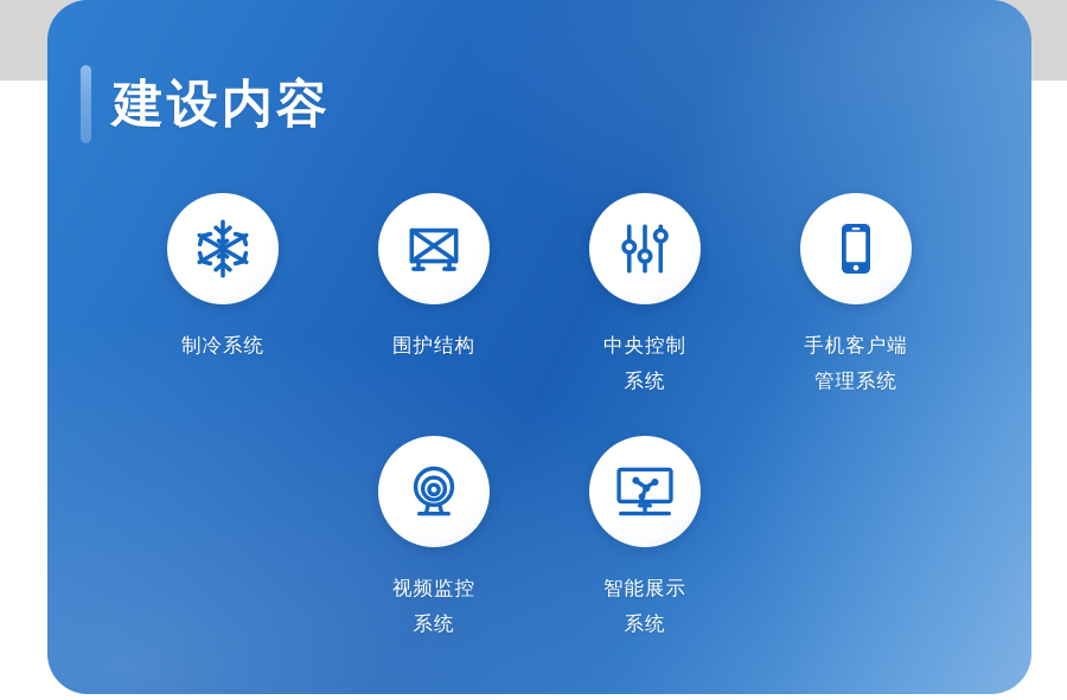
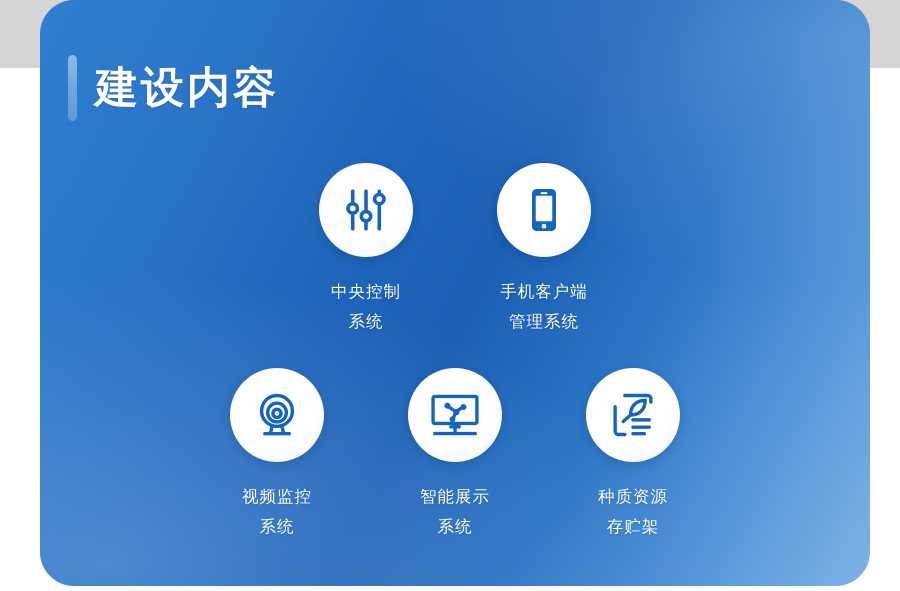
  建设内容
- 制冷系统
- 围护结构
  中央控制
  系统
  手机客户端
  管理系统
  视频监控
  系统
  智能展示
  系统
+ 种质资源
+ 存贮架
